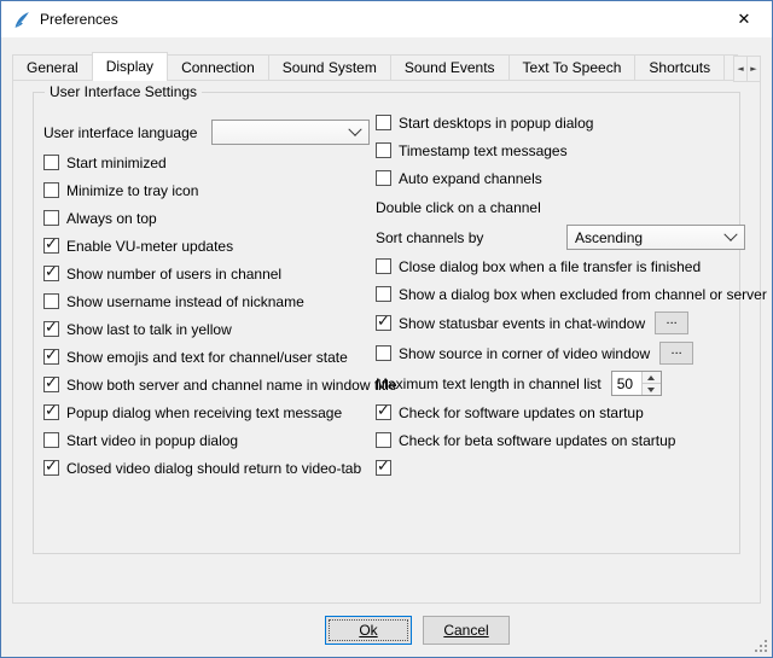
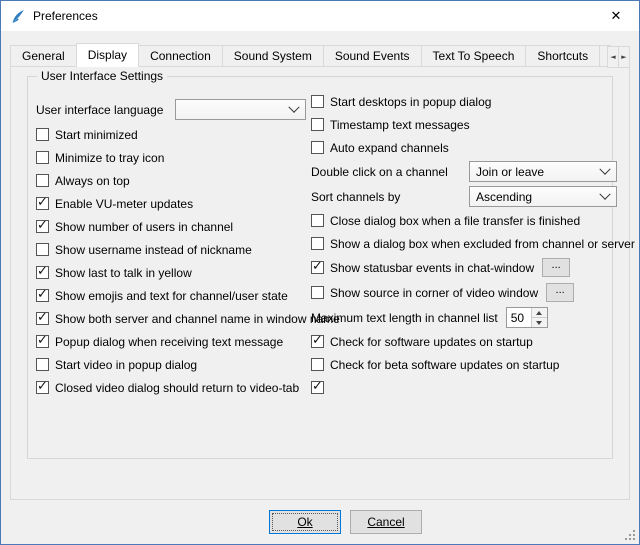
  Preferences
  ✕
  General
  Display
  Connection
  Sound System
  Sound Events
  Text To Speech
  Shortcuts
  ◄
  ►
  User Interface Settings
  User interface language
  Start minimized
  Minimize to tray icon
  Always on top
  Enable VU-meter updates
  Show number of users in channel
  Show username instead of nickname
  Show last to talk in yellow
  Show emojis and text for channel/user state
- Show both server and channel name in window title
+ Show both server and channel name in window name
  Popup dialog when receiving text message
  Start video in popup dialog
  Closed video dialog should return to video-tab
  Start desktops in popup dialog
  Timestamp text messages
  Auto expand channels
  Double click on a channel
+ Join or leave
  Sort channels by
  Ascending
  Close dialog box when a file transfer is finished
  Show a dialog box when excluded from channel or server
  Show statusbar events in chat-window
  ...
  Show source in corner of video window
  ...
  Maximum text length in channel list
  50
  Check for software updates on startup
  Check for beta software updates on startup
  Ok
  Cancel
